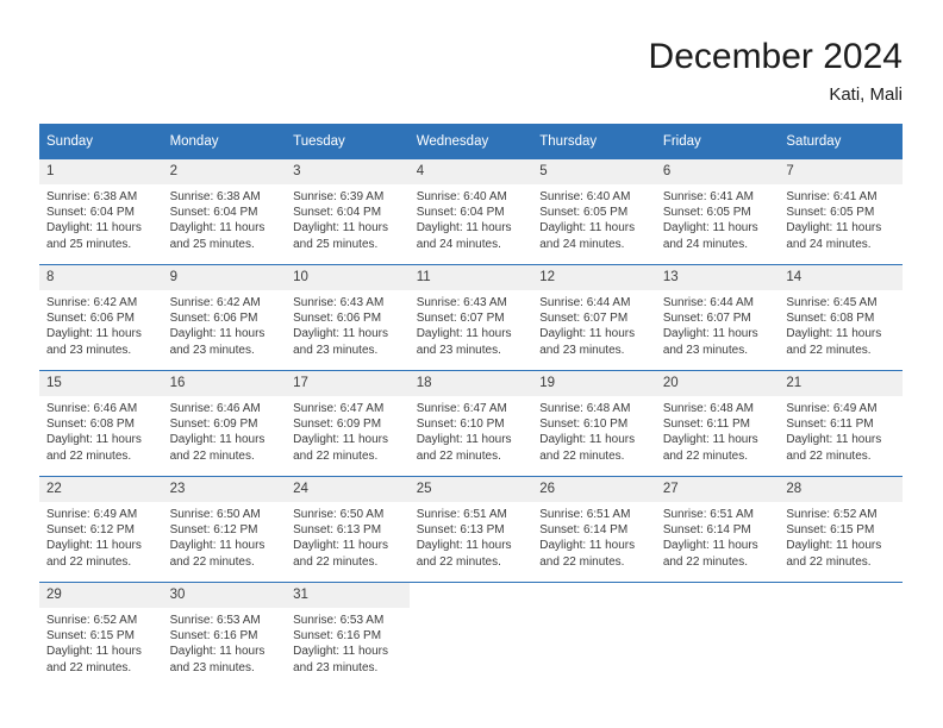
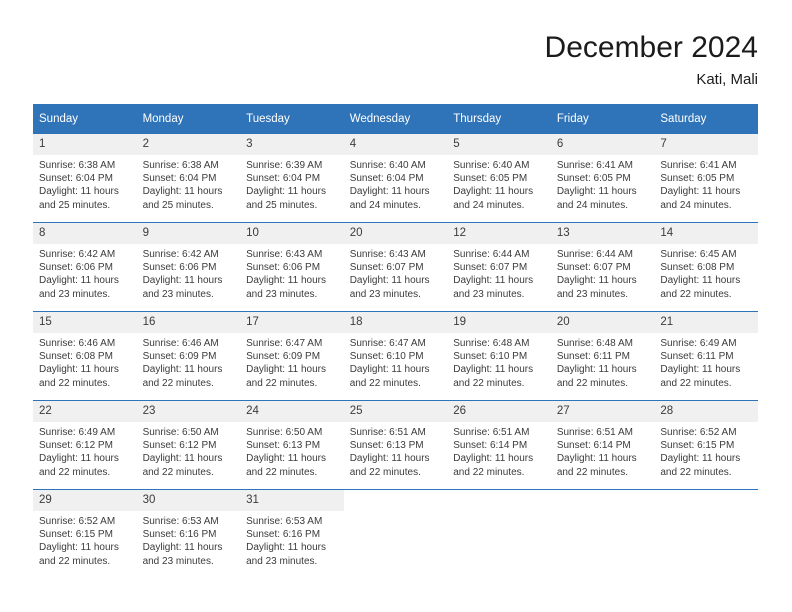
  December 2024
  Kati, Mali
  Sunday	Monday	Tuesday	Wednesday	Thursday	Friday	Saturday
  1 Sunrise: 6:38 AM Sunset: 6:04 PM Daylight: 11 hours and 25 minutes.	2 Sunrise: 6:38 AM Sunset: 6:04 PM Daylight: 11 hours and 25 minutes.	3 Sunrise: 6:39 AM Sunset: 6:04 PM Daylight: 11 hours and 25 minutes.	4 Sunrise: 6:40 AM Sunset: 6:04 PM Daylight: 11 hours and 24 minutes.	5 Sunrise: 6:40 AM Sunset: 6:05 PM Daylight: 11 hours and 24 minutes.	6 Sunrise: 6:41 AM Sunset: 6:05 PM Daylight: 11 hours and 24 minutes.	7 Sunrise: 6:41 AM Sunset: 6:05 PM Daylight: 11 hours and 24 minutes.
- 8 Sunrise: 6:42 AM Sunset: 6:06 PM Daylight: 11 hours and 23 minutes.	9 Sunrise: 6:42 AM Sunset: 6:06 PM Daylight: 11 hours and 23 minutes.	10 Sunrise: 6:43 AM Sunset: 6:06 PM Daylight: 11 hours and 23 minutes.	11 Sunrise: 6:43 AM Sunset: 6:07 PM Daylight: 11 hours and 23 minutes.	12 Sunrise: 6:44 AM Sunset: 6:07 PM Daylight: 11 hours and 23 minutes.	13 Sunrise: 6:44 AM Sunset: 6:07 PM Daylight: 11 hours and 23 minutes.	14 Sunrise: 6:45 AM Sunset: 6:08 PM Daylight: 11 hours and 22 minutes.
+ 8 Sunrise: 6:42 AM Sunset: 6:06 PM Daylight: 11 hours and 23 minutes.	9 Sunrise: 6:42 AM Sunset: 6:06 PM Daylight: 11 hours and 23 minutes.	10 Sunrise: 6:43 AM Sunset: 6:06 PM Daylight: 11 hours and 23 minutes.	20 Sunrise: 6:43 AM Sunset: 6:07 PM Daylight: 11 hours and 23 minutes.	12 Sunrise: 6:44 AM Sunset: 6:07 PM Daylight: 11 hours and 23 minutes.	13 Sunrise: 6:44 AM Sunset: 6:07 PM Daylight: 11 hours and 23 minutes.	14 Sunrise: 6:45 AM Sunset: 6:08 PM Daylight: 11 hours and 22 minutes.
  15 Sunrise: 6:46 AM Sunset: 6:08 PM Daylight: 11 hours and 22 minutes.	16 Sunrise: 6:46 AM Sunset: 6:09 PM Daylight: 11 hours and 22 minutes.	17 Sunrise: 6:47 AM Sunset: 6:09 PM Daylight: 11 hours and 22 minutes.	18 Sunrise: 6:47 AM Sunset: 6:10 PM Daylight: 11 hours and 22 minutes.	19 Sunrise: 6:48 AM Sunset: 6:10 PM Daylight: 11 hours and 22 minutes.	20 Sunrise: 6:48 AM Sunset: 6:11 PM Daylight: 11 hours and 22 minutes.	21 Sunrise: 6:49 AM Sunset: 6:11 PM Daylight: 11 hours and 22 minutes.
  22 Sunrise: 6:49 AM Sunset: 6:12 PM Daylight: 11 hours and 22 minutes.	23 Sunrise: 6:50 AM Sunset: 6:12 PM Daylight: 11 hours and 22 minutes.	24 Sunrise: 6:50 AM Sunset: 6:13 PM Daylight: 11 hours and 22 minutes.	25 Sunrise: 6:51 AM Sunset: 6:13 PM Daylight: 11 hours and 22 minutes.	26 Sunrise: 6:51 AM Sunset: 6:14 PM Daylight: 11 hours and 22 minutes.	27 Sunrise: 6:51 AM Sunset: 6:14 PM Daylight: 11 hours and 22 minutes.	28 Sunrise: 6:52 AM Sunset: 6:15 PM Daylight: 11 hours and 22 minutes.
  29 Sunrise: 6:52 AM Sunset: 6:15 PM Daylight: 11 hours and 22 minutes.	30 Sunrise: 6:53 AM Sunset: 6:16 PM Daylight: 11 hours and 23 minutes.	31 Sunrise: 6:53 AM Sunset: 6:16 PM Daylight: 11 hours and 23 minutes.
